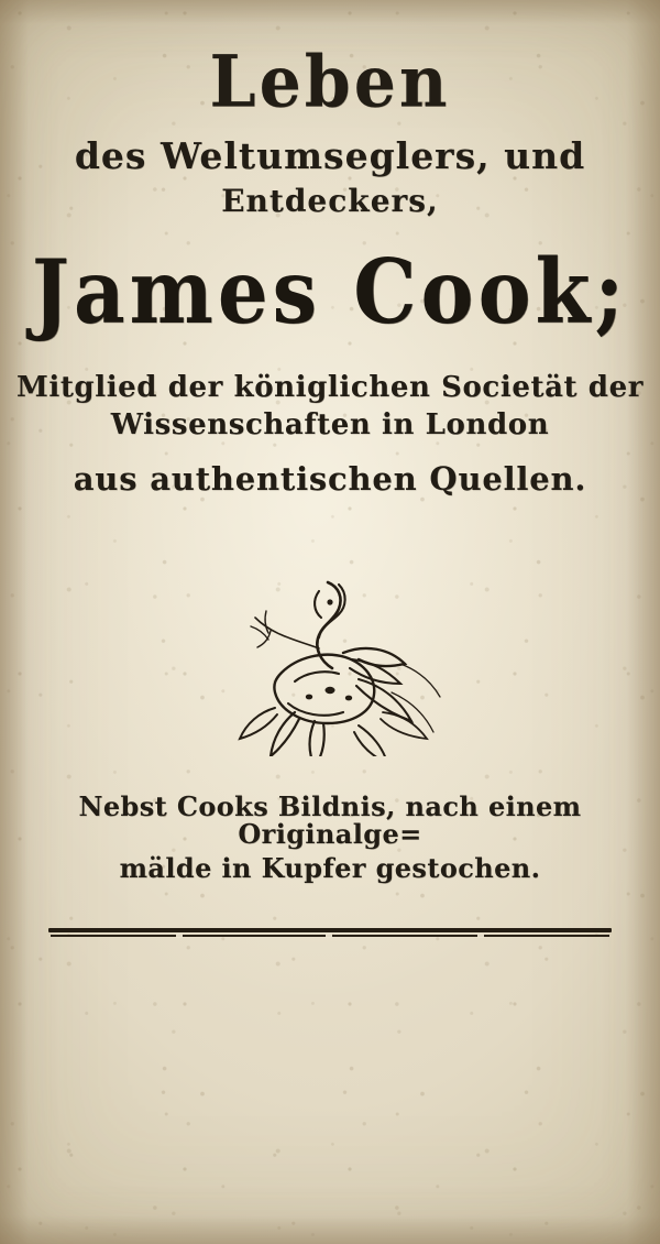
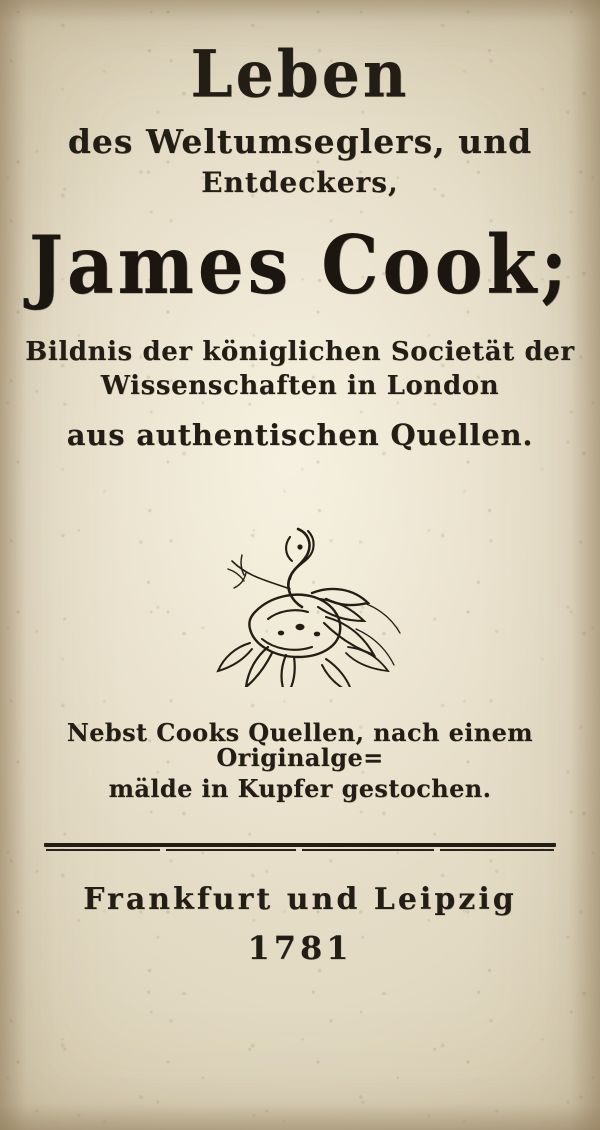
  Leben
  des Weltumseglers, und
  Entdeckers,
  James Cook;
- Mitglied der königlichen Societät der
+ Bildnis der königlichen Societät der
  Wissenschaften in London
  aus authentischen Quellen.
- Nebst Cooks Bildnis, nach einem Originalge=
+ Nebst Cooks Quellen, nach einem Originalge=
  mälde in Kupfer gestochen.
+ Frankfurt und Leipzig
+ 1781
